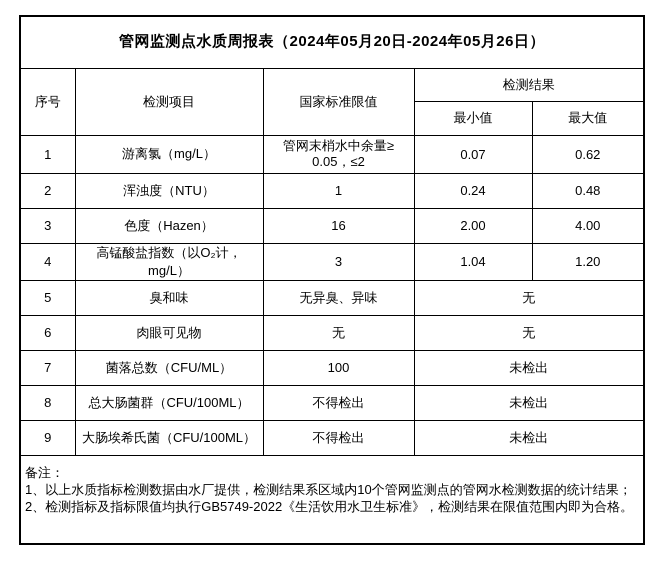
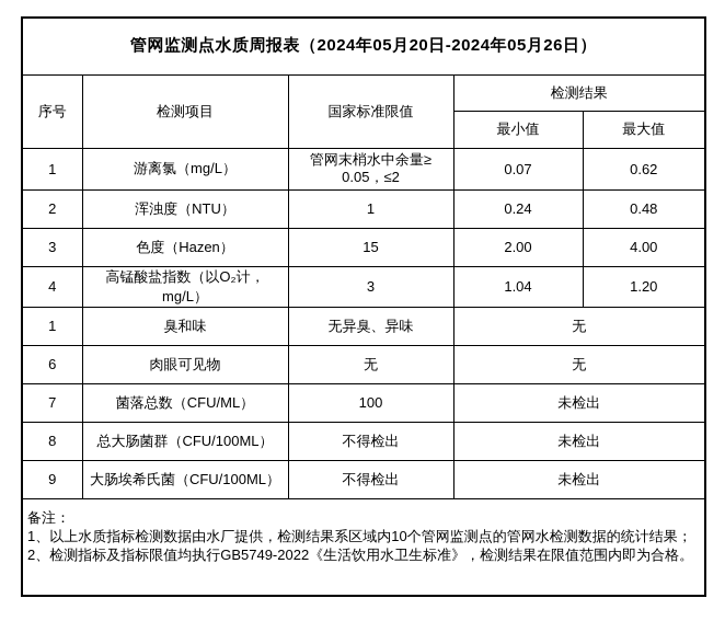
  管网监测点水质周报表（2024年05月20日-2024年05月26日）
  序号	检测项目	国家标准限值	检测结果
  最小值	最大值
  1	游离氯（mg/L）	管网末梢水中余量≥ 0.05，≤2	0.07	0.62
  2	浑浊度（NTU）	1	0.24	0.48
- 3	色度（Hazen）	16	2.00	4.00
+ 3	色度（Hazen）	15	2.00	4.00
  4	高锰酸盐指数（以O₂计，mg/L）	3	1.04	1.20
- 5	臭和味	无异臭、异味	无
+ 1	臭和味	无异臭、异味	无
  6	肉眼可见物	无	无
  7	菌落总数（CFU/ML）	100	未检出
  8	总大肠菌群（CFU/100ML）	不得检出	未检出
  9	大肠埃希氏菌（CFU/100ML）	不得检出	未检出
  备注： 1、以上水质指标检测数据由水厂提供，检测结果系区域内10个管网监测点的管网水检测数据的统计结果； 2、检测指标及指标限值均执行GB5749-2022《生活饮用水卫生标准》，检测结果在限值范围内即为合格。
